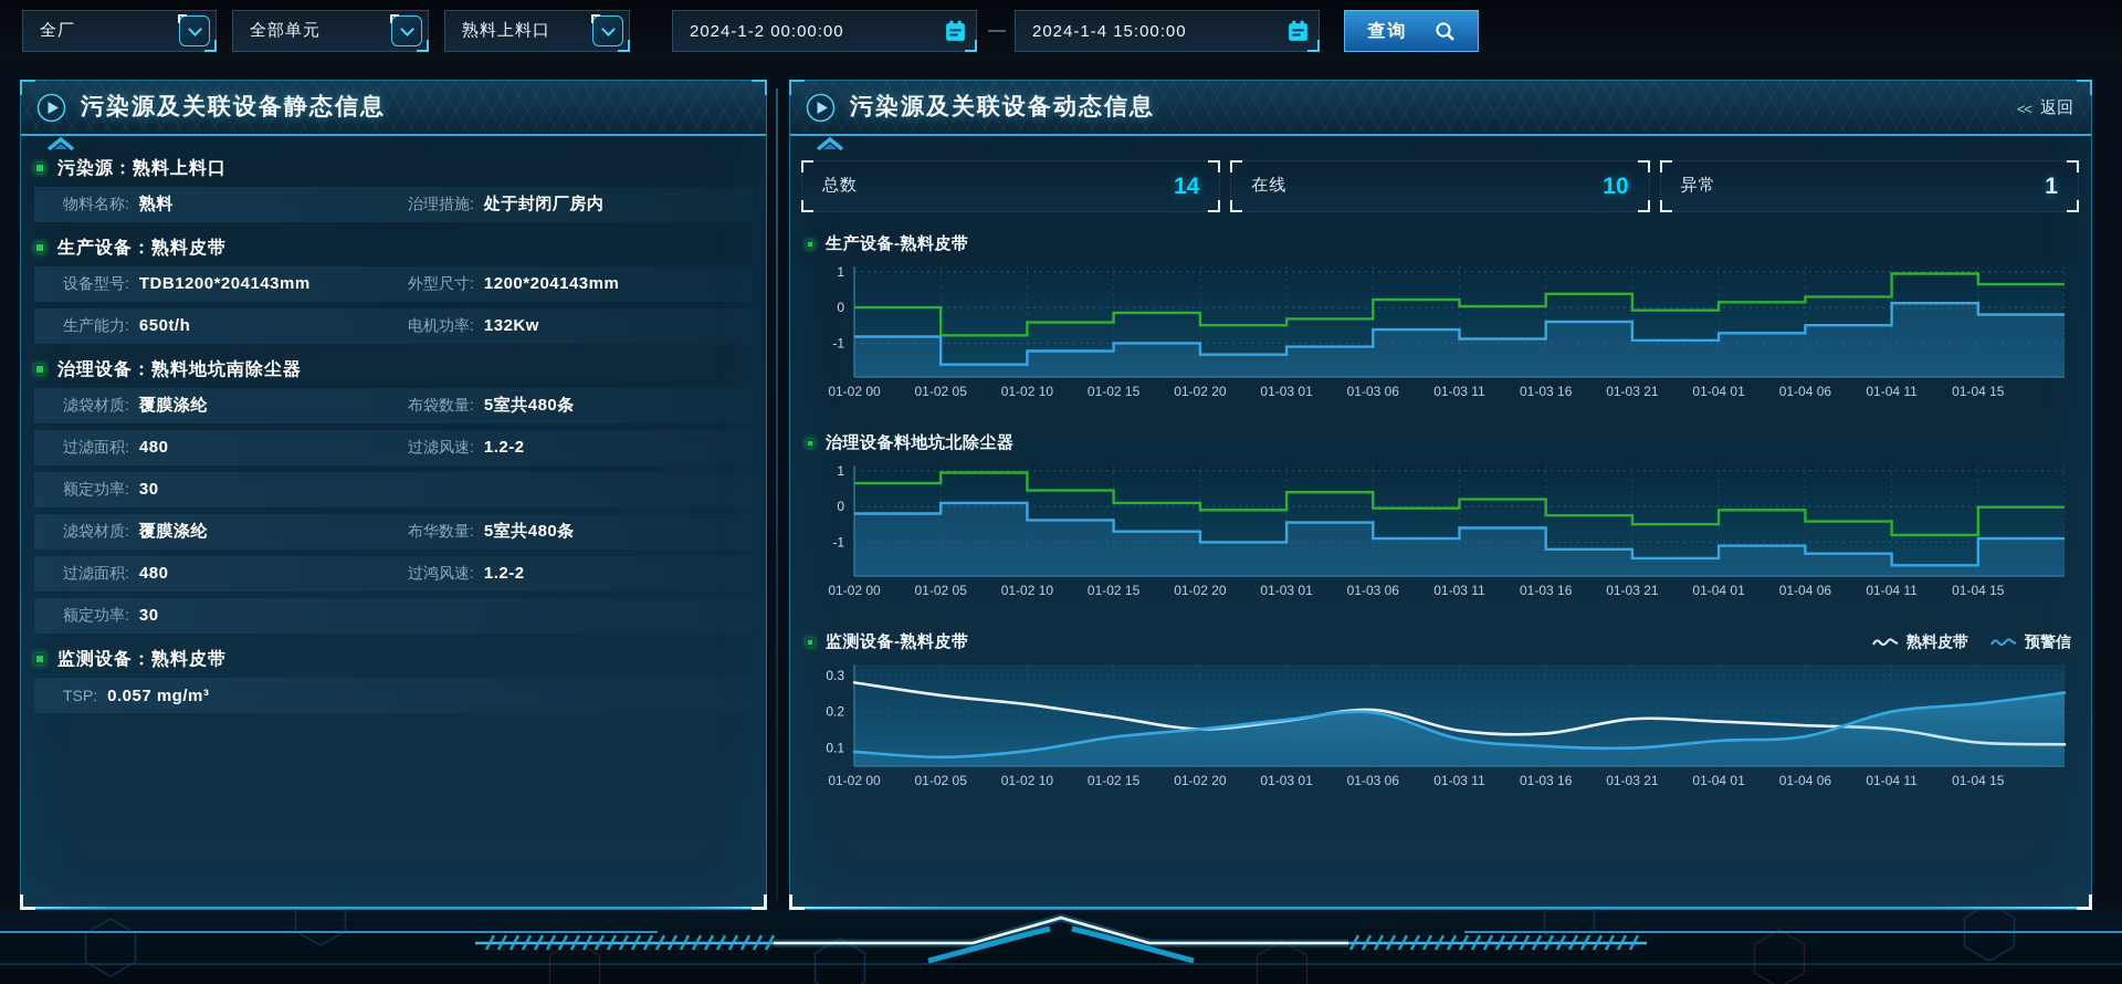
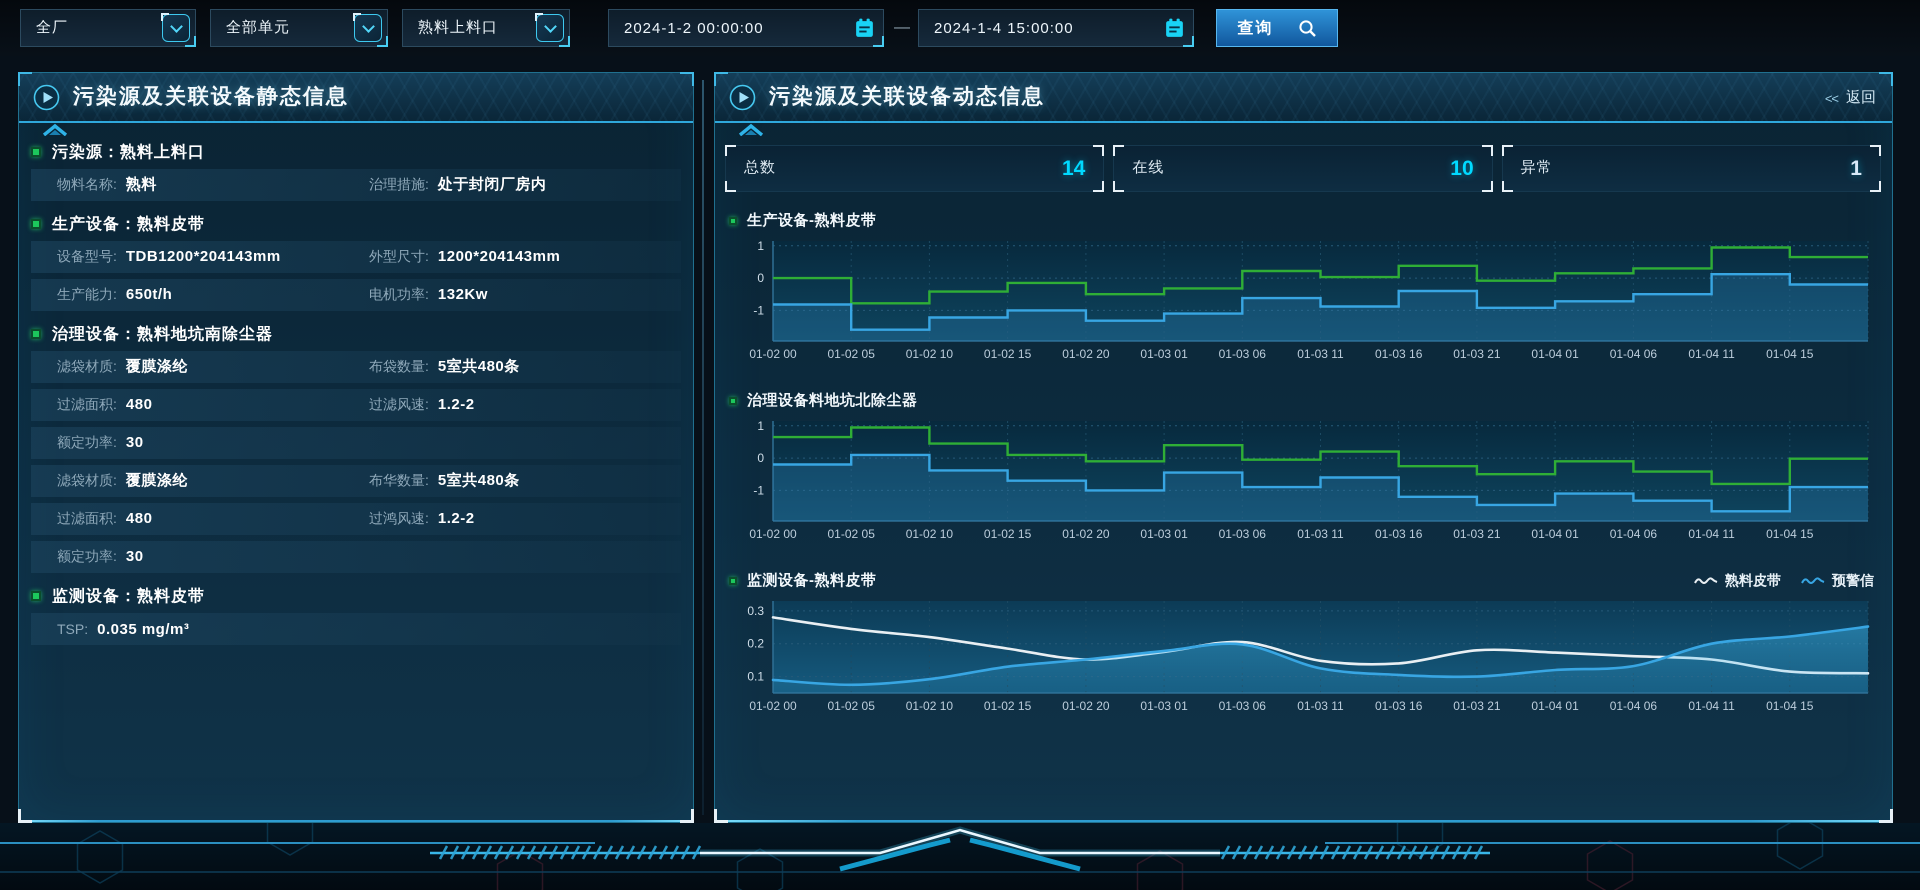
  全厂
  全部单元
  熟料上料口
  2024-1-2 00:00:00
  —
  2024-1-4 15:00:00
  查询
  污染源及关联设备静态信息
  污染源：熟料上料口
  物料名称:
  熟料
  治理措施:
  处于封闭厂房内
  生产设备：熟料皮带
  设备型号:
  TDB1200*204143mm
  外型尺寸:
  1200*204143mm
  生产能力:
  650t/h
  电机功率:
  132Kw
  治理设备：熟料地坑南除尘器
  滤袋材质:
  覆膜涤纶
  布袋数量:
  5室共480条
  过滤面积:
  480
  过滤风速:
  1.2-2
  额定功率:
  30
  滤袋材质:
  覆膜涤纶
  布华数量:
  5室共480条
  过滤面积:
  480
  过鸿风速:
  1.2-2
  额定功率:
  30
  监测设备：熟料皮带
  TSP:
- 0.057 mg/m³
+ 0.035 mg/m³
  污染源及关联设备动态信息
  <<
  返回
  总数
  14
  在线
  10
  异常
  1
  生产设备-熟料皮带
  1
  0
  -1
  01-02 00
  01-02 05
  01-02 10
  01-02 15
  01-02 20
  01-03 01
  01-03 06
  01-03 11
  01-03 16
  01-03 21
  01-04 01
  01-04 06
  01-04 11
  01-04 15
  治理设备料地坑北除尘器
  1
  0
  -1
  01-02 00
  01-02 05
  01-02 10
  01-02 15
  01-02 20
  01-03 01
  01-03 06
  01-03 11
  01-03 16
  01-03 21
  01-04 01
  01-04 06
  01-04 11
  01-04 15
  监测设备-熟料皮带
  熟料皮带
  预警信
  0.3
  0.2
  0.1
  01-02 00
  01-02 05
  01-02 10
  01-02 15
  01-02 20
  01-03 01
  01-03 06
  01-03 11
  01-03 16
  01-03 21
  01-04 01
  01-04 06
  01-04 11
  01-04 15
